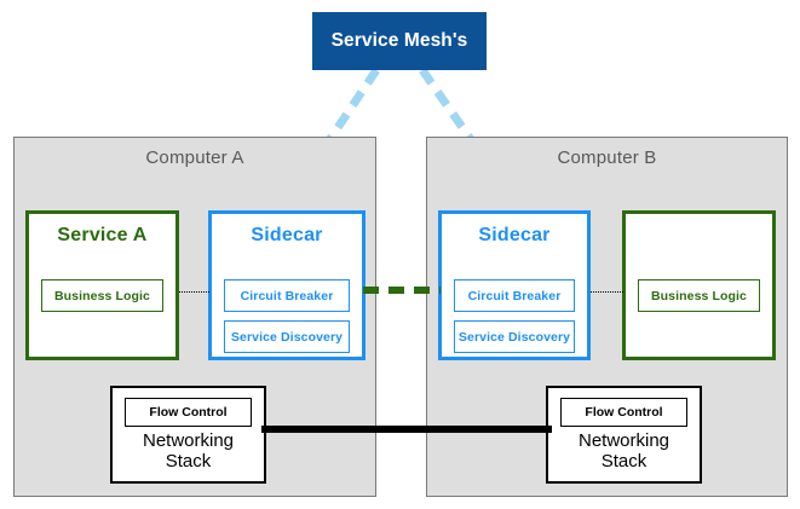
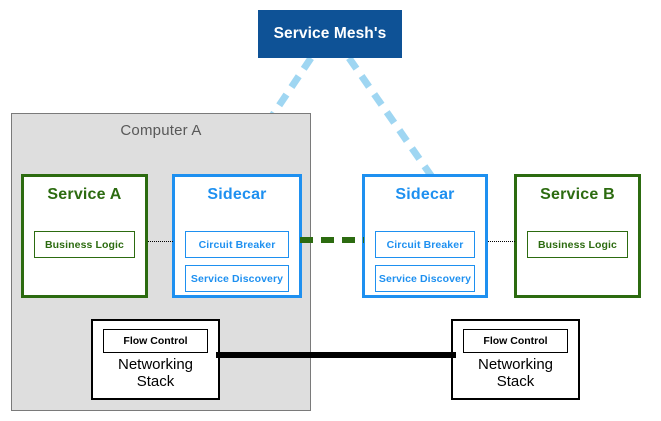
  Service Mesh's
  Computer A
  Service A
  Business Logic
  Sidecar
  Circuit Breaker
  Service Discovery
  Flow Control
  Networking
  Stack
- Computer B
  Sidecar
  Circuit Breaker
  Service Discovery
+ Service B
  Business Logic
  Flow Control
  Networking
  Stack
